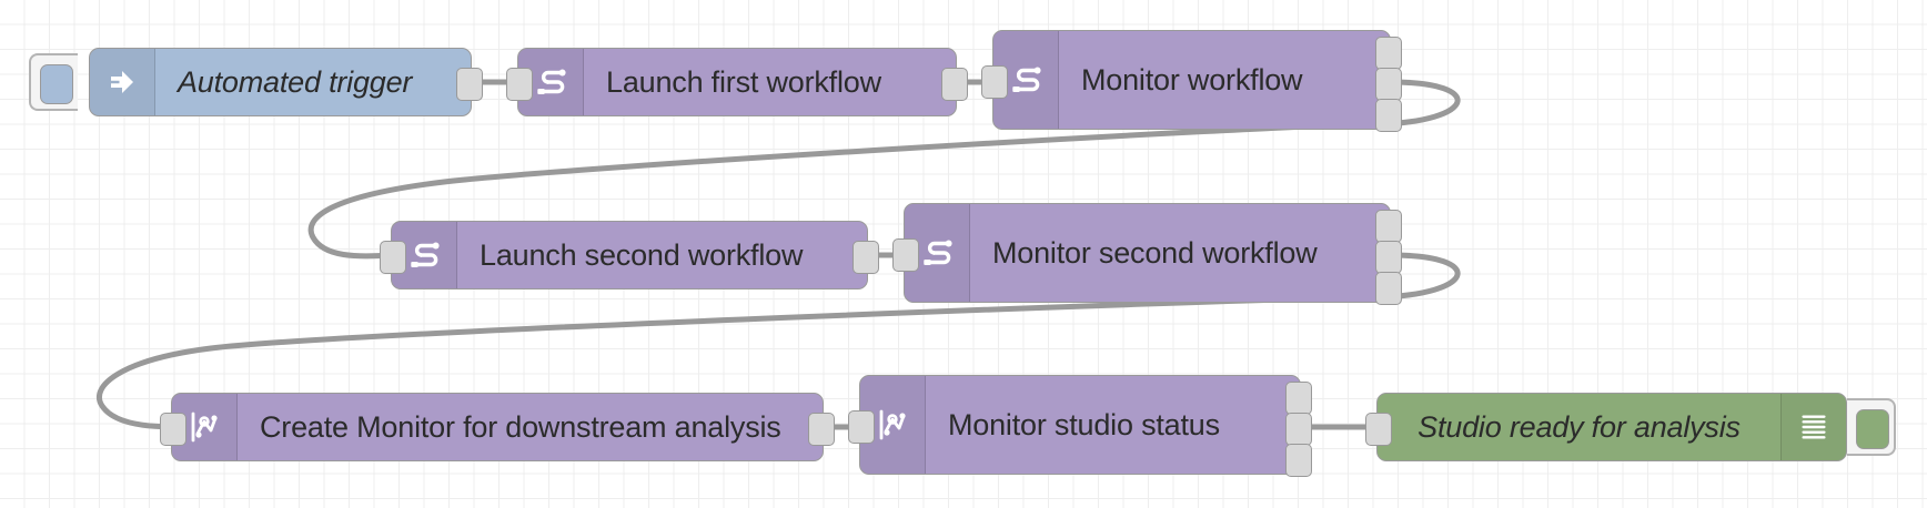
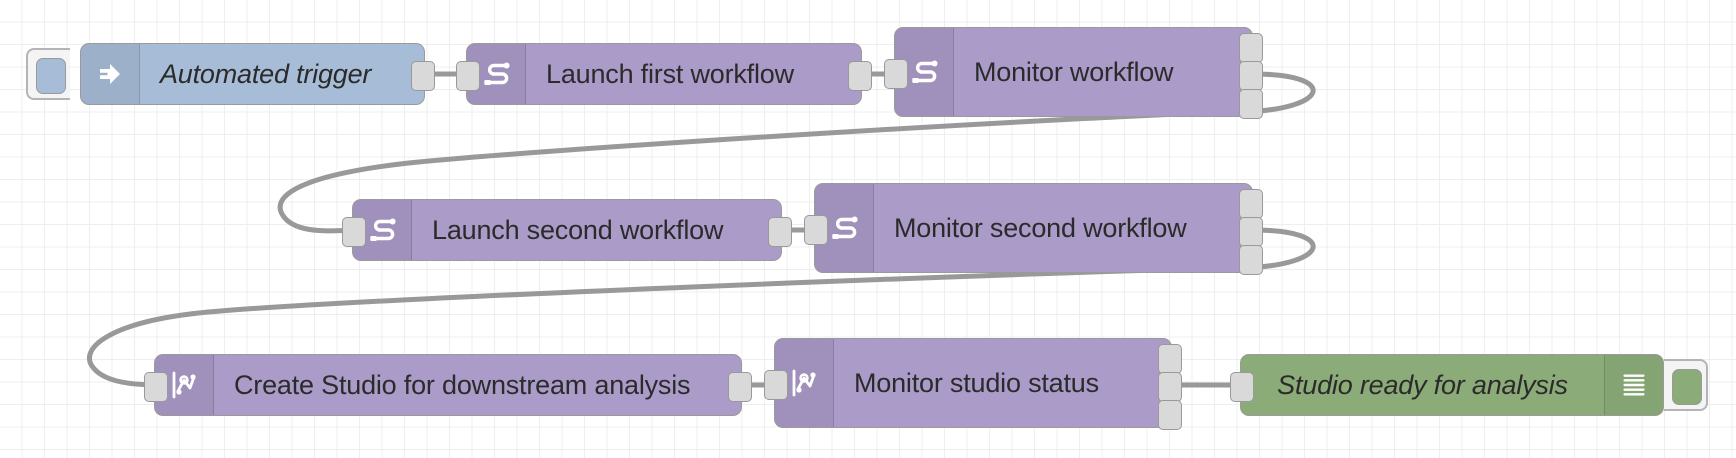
  Automated trigger
  Launch first workflow
  Monitor workflow
  Launch second workflow
  Monitor second workflow
- Create Monitor for downstream analysis
+ Create Studio for downstream analysis
  Monitor studio status
  Studio ready for analysis
